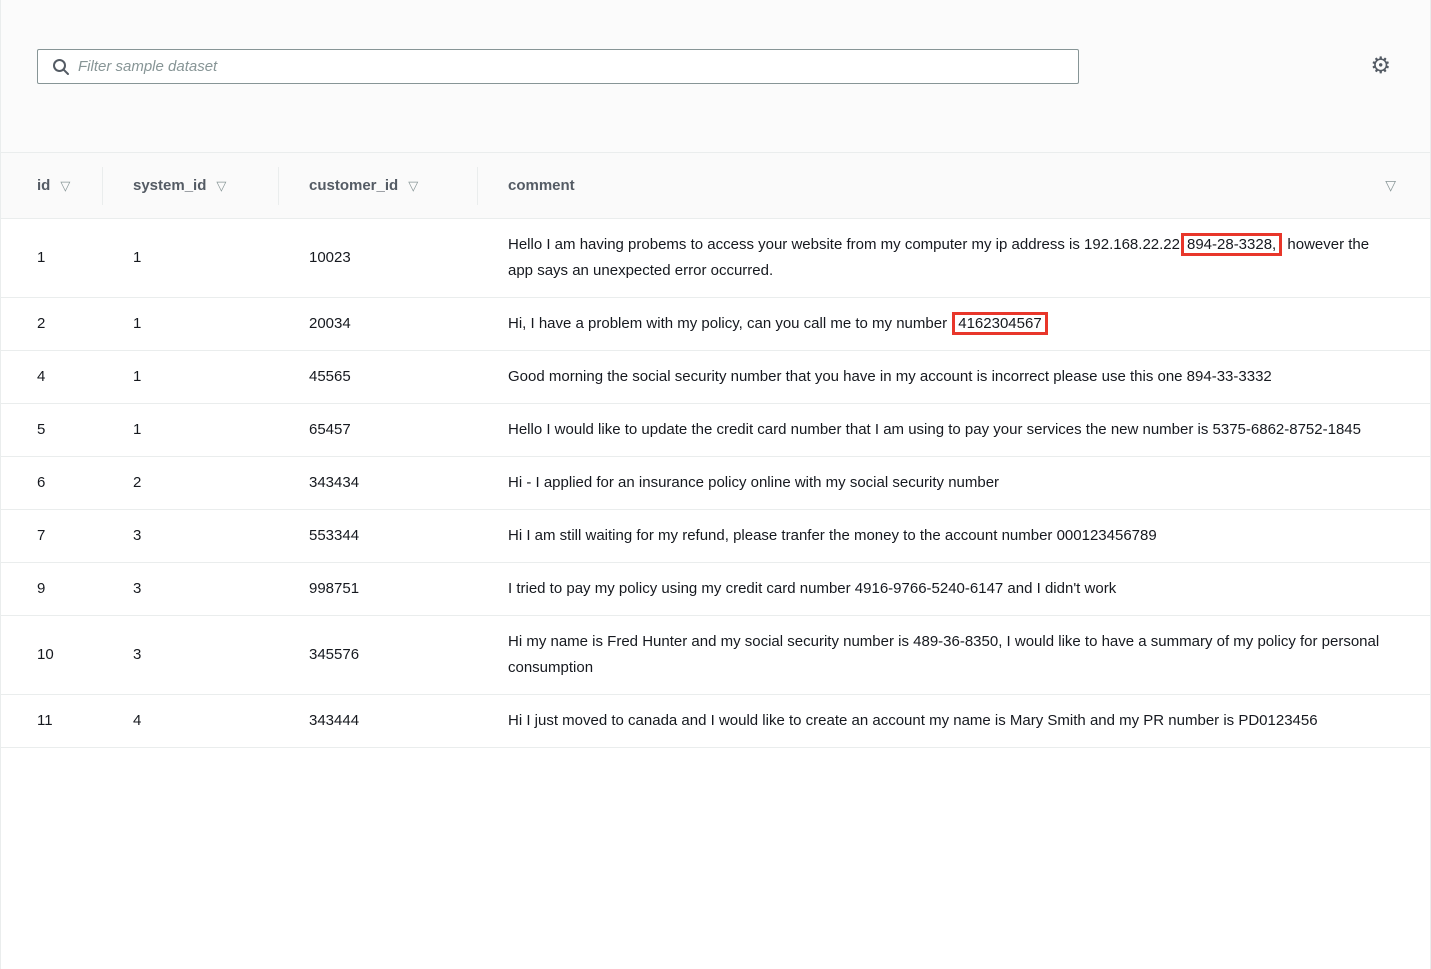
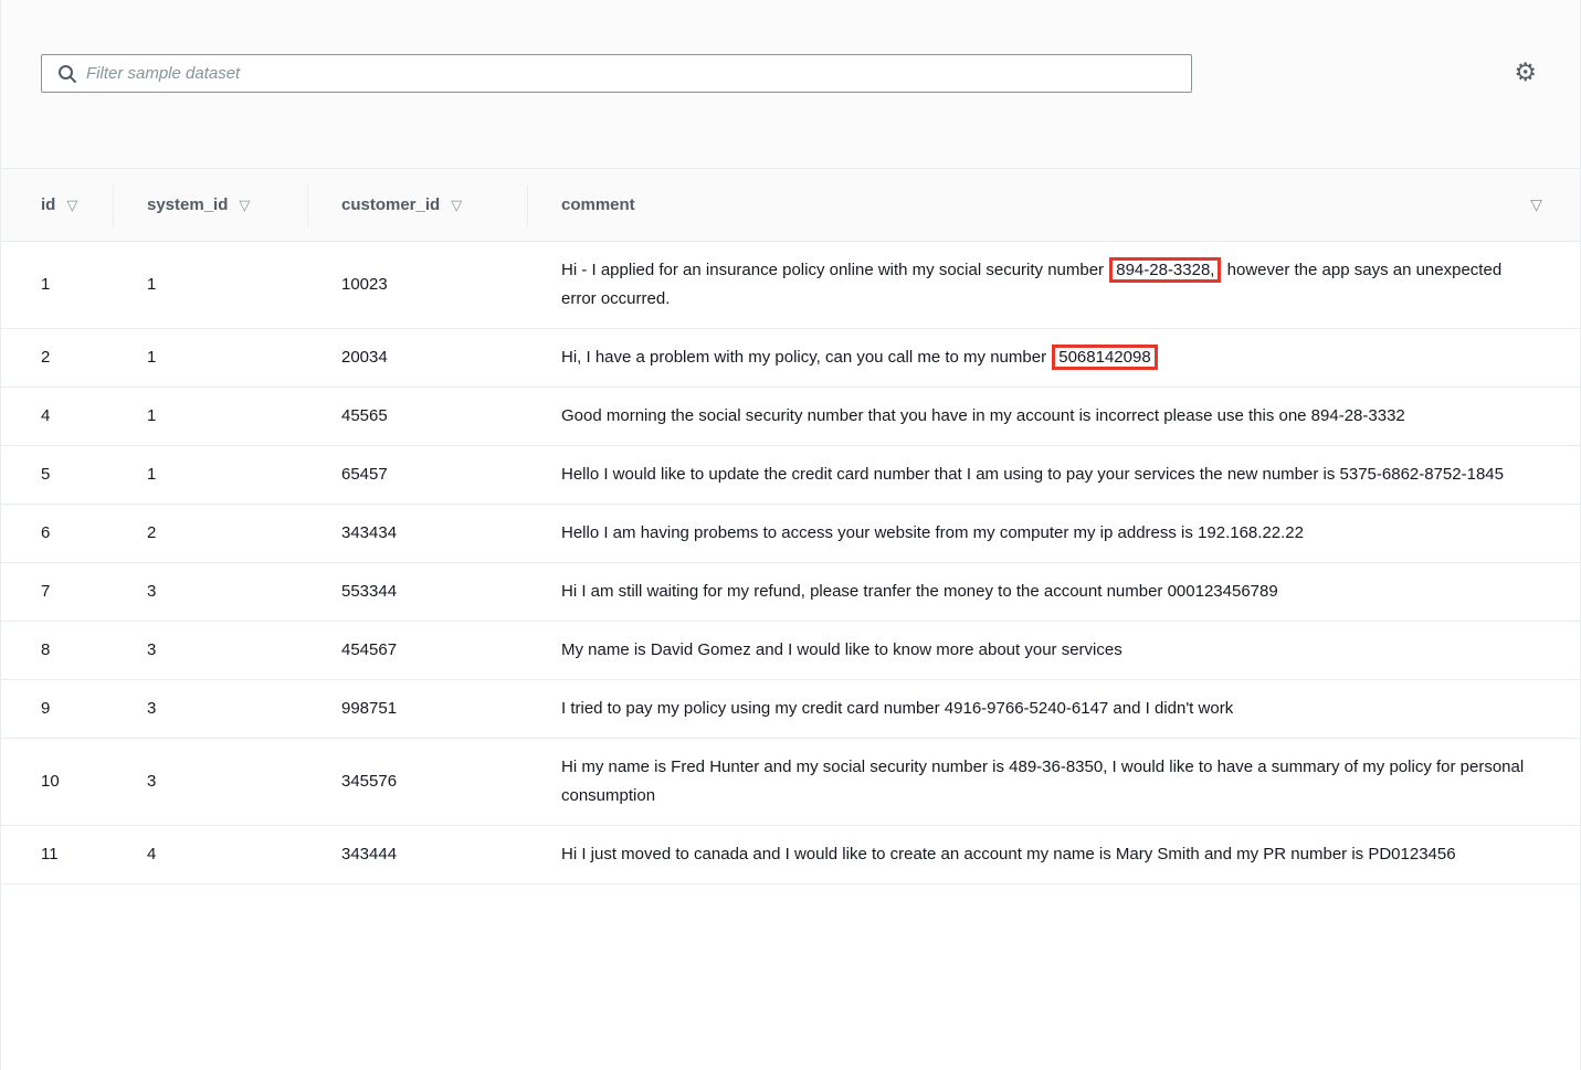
  Filter sample dataset
  ⚙
  id ▽	system_id ▽	customer_id ▽	comment ▽
- 1	1	10023	Hello I am having probems to access your website from my computer my ip address is 192.168.22.22 894-28-3328, however the app says an unexpected error occurred.
+ 1	1	10023	Hi - I applied for an insurance policy online with my social security number 894-28-3328, however the app says an unexpected error occurred.
- 2	1	20034	Hi, I have a problem with my policy, can you call me to my number 4162304567
+ 2	1	20034	Hi, I have a problem with my policy, can you call me to my number 5068142098
- 4	1	45565	Good morning the social security number that you have in my account is incorrect please use this one 894-33-3332
+ 4	1	45565	Good morning the social security number that you have in my account is incorrect please use this one 894-28-3332
  5	1	65457	Hello I would like to update the credit card number that I am using to pay your services the new number is 5375-6862-8752-1845
- 6	2	343434	Hi - I applied for an insurance policy online with my social security number
+ 6	2	343434	Hello I am having probems to access your website from my computer my ip address is 192.168.22.22
  7	3	553344	Hi I am still waiting for my refund, please tranfer the money to the account number 000123456789
+ 8	3	454567	My name is David Gomez and I would like to know more about your services
  9	3	998751	I tried to pay my policy using my credit card number 4916-9766-5240-6147 and I didn't work
  10	3	345576	Hi my name is Fred Hunter and my social security number is 489-36-8350, I would like to have a summary of my policy for personal consumption
  11	4	343444	Hi I just moved to canada and I would like to create an account my name is Mary Smith and my PR number is PD0123456
